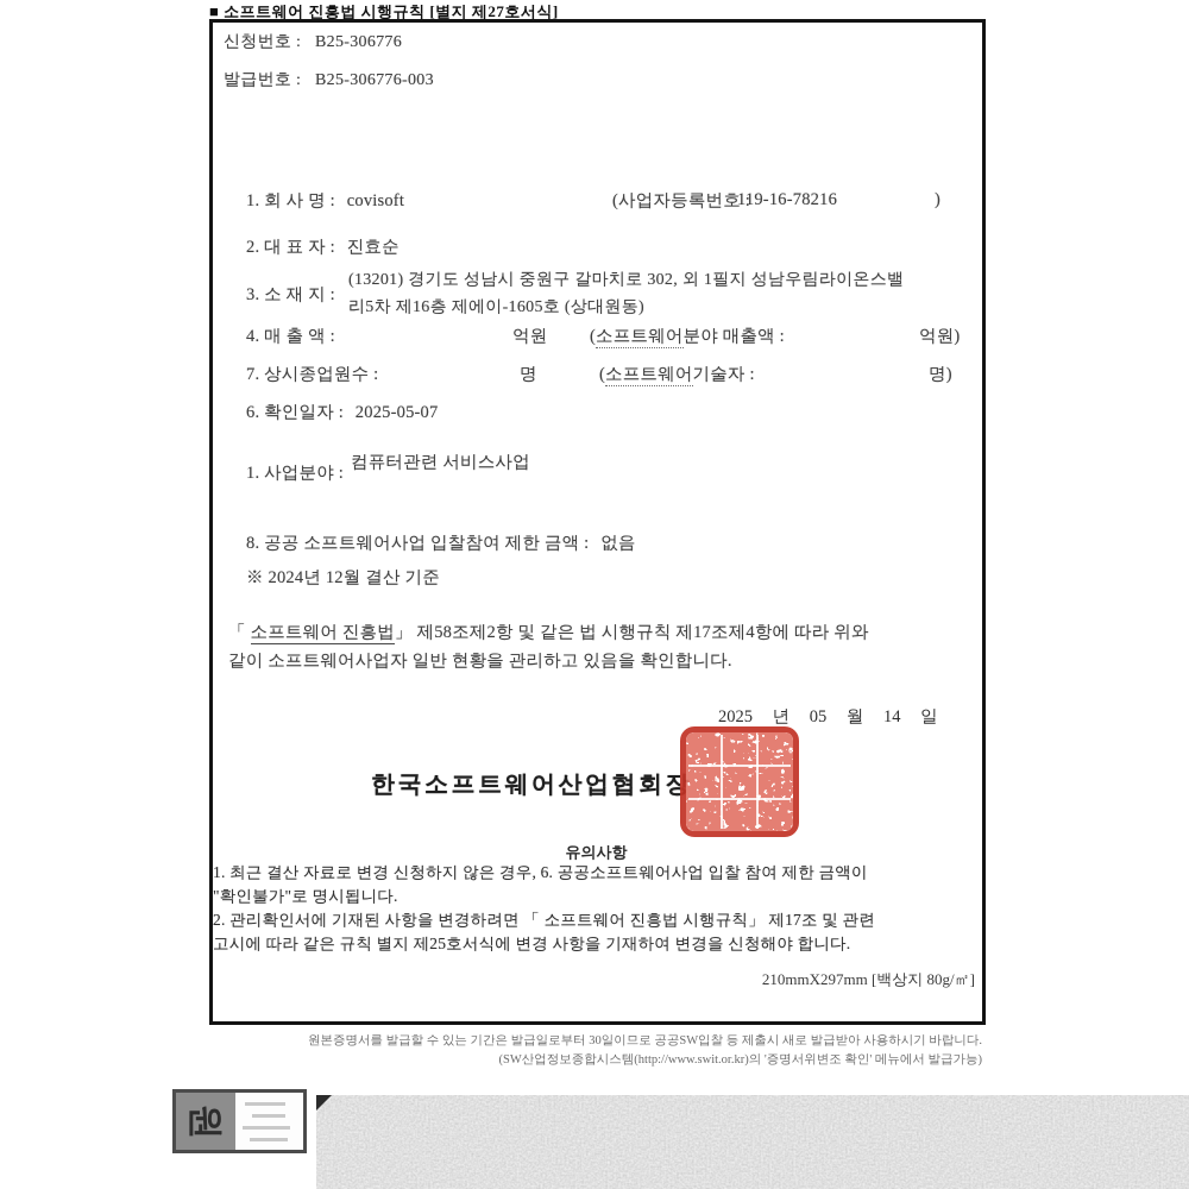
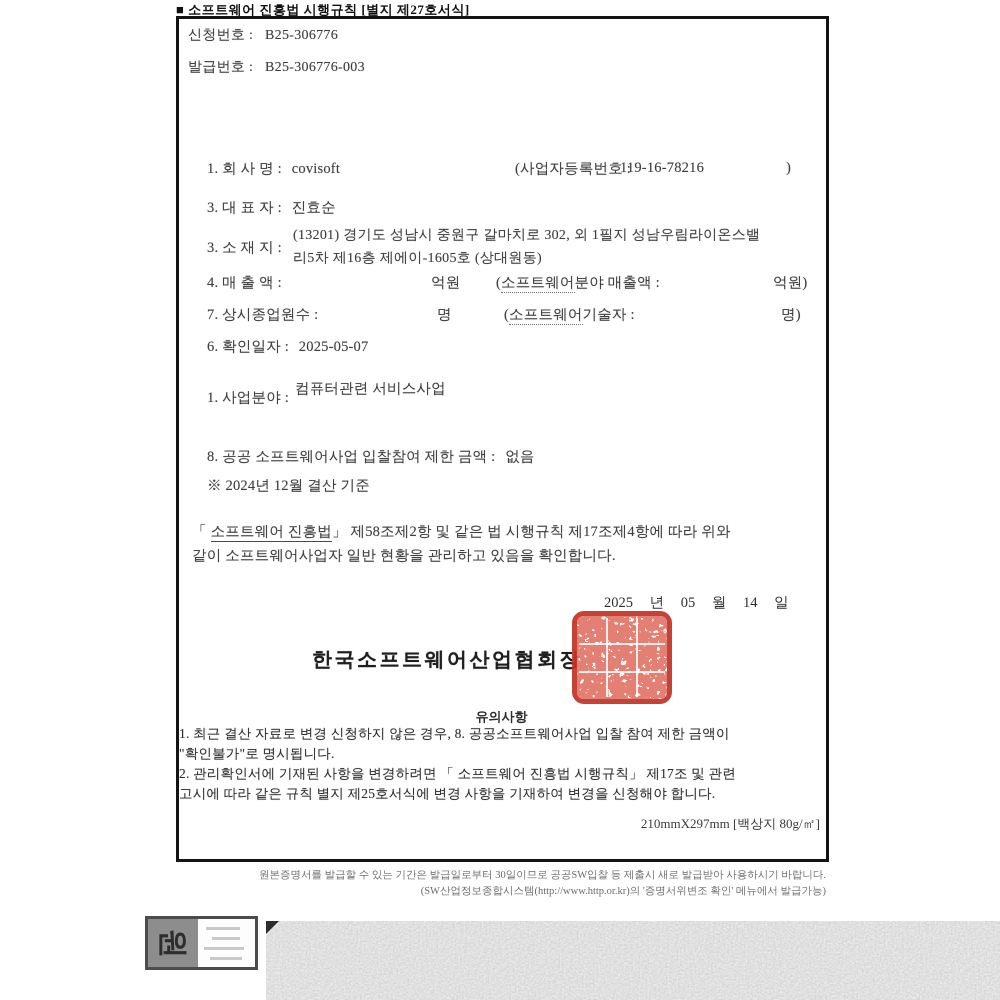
  ■ 소프트웨어 진흥법 시행규칙 [별지 제27호서식]
  신청번호 : B25-306776
  발급번호 : B25-306776-003
  1. 회 사 명 : covisoft
  (사업자등록번호 :
  119-16-78216
  )
- 2. 대 표 자 : 진효순
+ 3. 대 표 자 : 진효순
  3. 소 재 지 :
  (13201) 경기도 성남시 중원구 갈마치로 302, 외 1필지 성남우림라이온스밸
  리5차 제16층 제에이-1605호 (상대원동)
  4. 매 출 액 :
  억원
  (소프트웨어분야 매출액 :
  억원)
  7. 상시종업원수 :
  명
  (소프트웨어기술자 :
  명)
  6. 확인일자 : 2025-05-07
  1. 사업분야 :
  컴퓨터관련 서비스사업
  8. 공공 소프트웨어사업 입찰참여 제한 금액 : 없음
  ※ 2024년 12월 결산 기준
  「 소프트웨어 진흥법」 제58조제2항 및 같은 법 시행규칙 제17조제4항에 따라 위와
  같이 소프트웨어사업자 일반 현황을 관리하고 있음을 확인합니다.
  2025 년 05 월 14 일
  한국소프트웨어산업협회장
  유의사항
- 1. 최근 결산 자료로 변경 신청하지 않은 경우, 6. 공공소프트웨어사업 입찰 참여 제한 금액이
+ 1. 최근 결산 자료로 변경 신청하지 않은 경우, 8. 공공소프트웨어사업 입찰 참여 제한 금액이
  "확인불가"로 명시됩니다.
  2. 관리확인서에 기재된 사항을 변경하려면 「 소프트웨어 진흥법 시행규칙」 제17조 및 관련
  고시에 따라 같은 규칙 별지 제25호서식에 변경 사항을 기재하여 변경을 신청해야 합니다.
  210mmX297mm [백상지 80g/㎡]
  원본증명서를 발급할 수 있는 기간은 발급일로부터 30일이므로 공공SW입찰 등 제출시 새로 발급받아 사용하시기 바랍니다.
- (SW산업정보종합시스템(http://www.swit.or.kr)의 '증명서위변조 확인' 메뉴에서 발급가능)
+ (SW산업정보종합시스템(http://www.http.or.kr)의 '증명서위변조 확인' 메뉴에서 발급가능)
